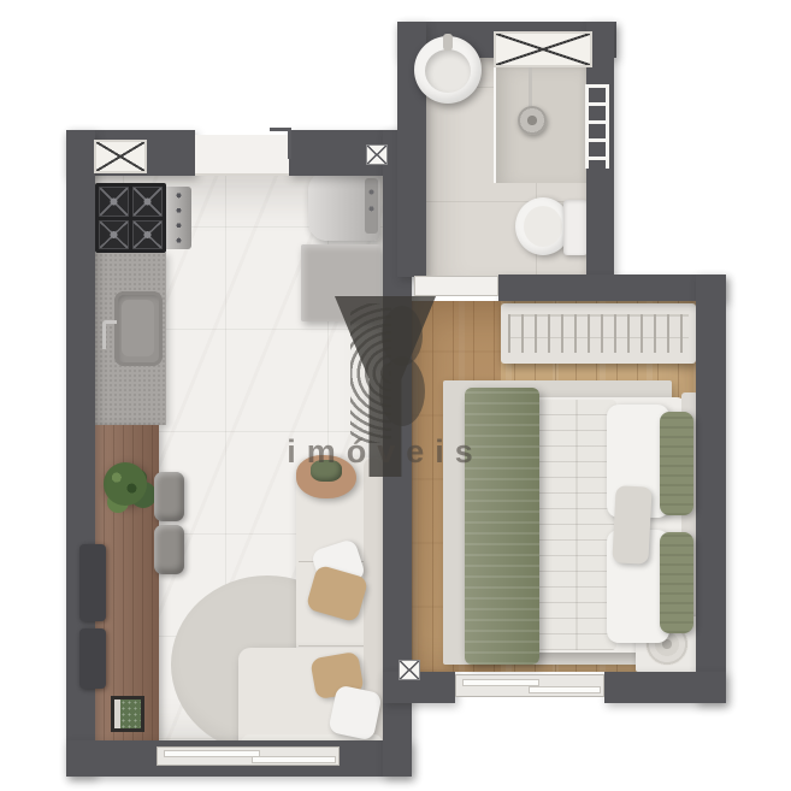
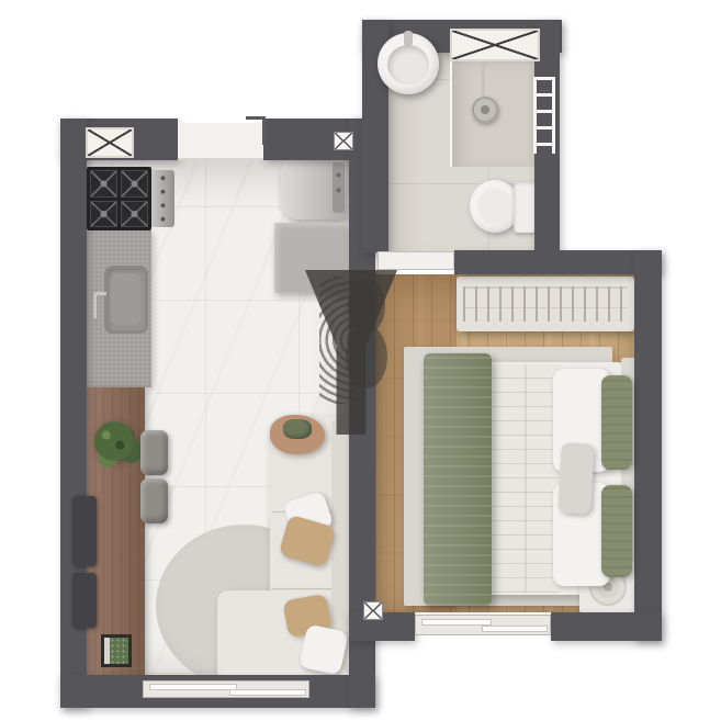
- imóveis
